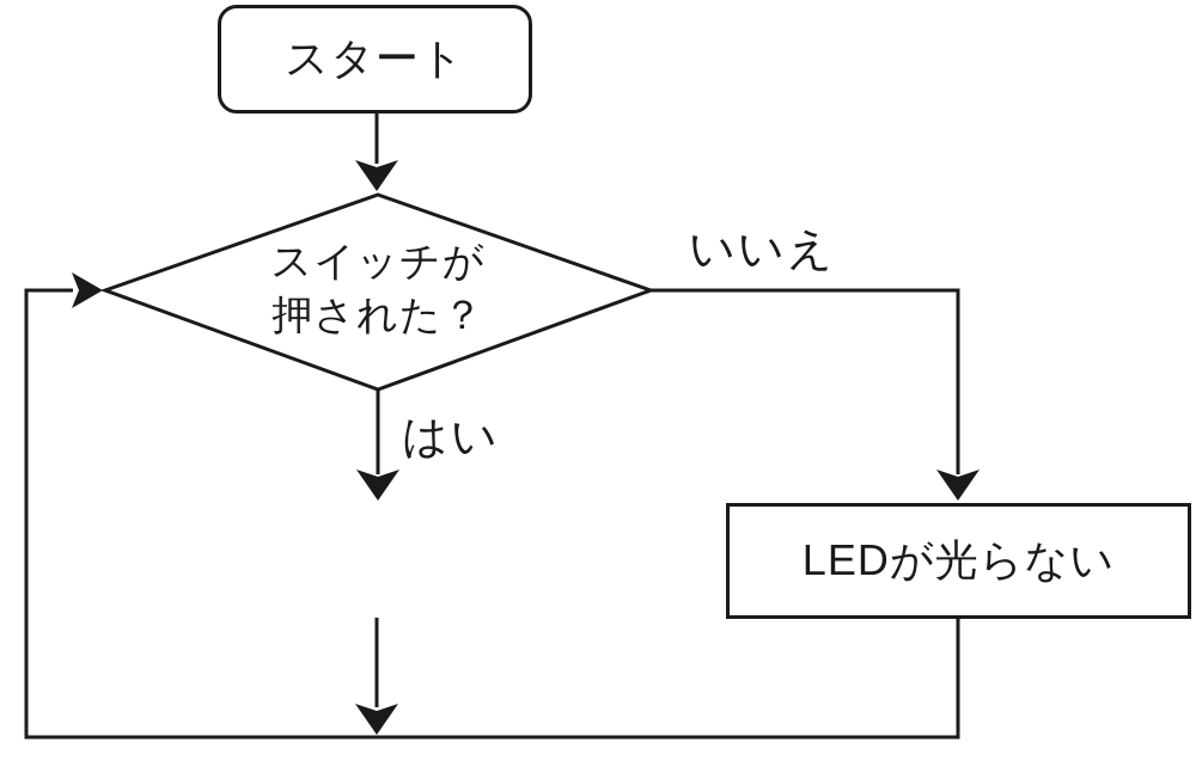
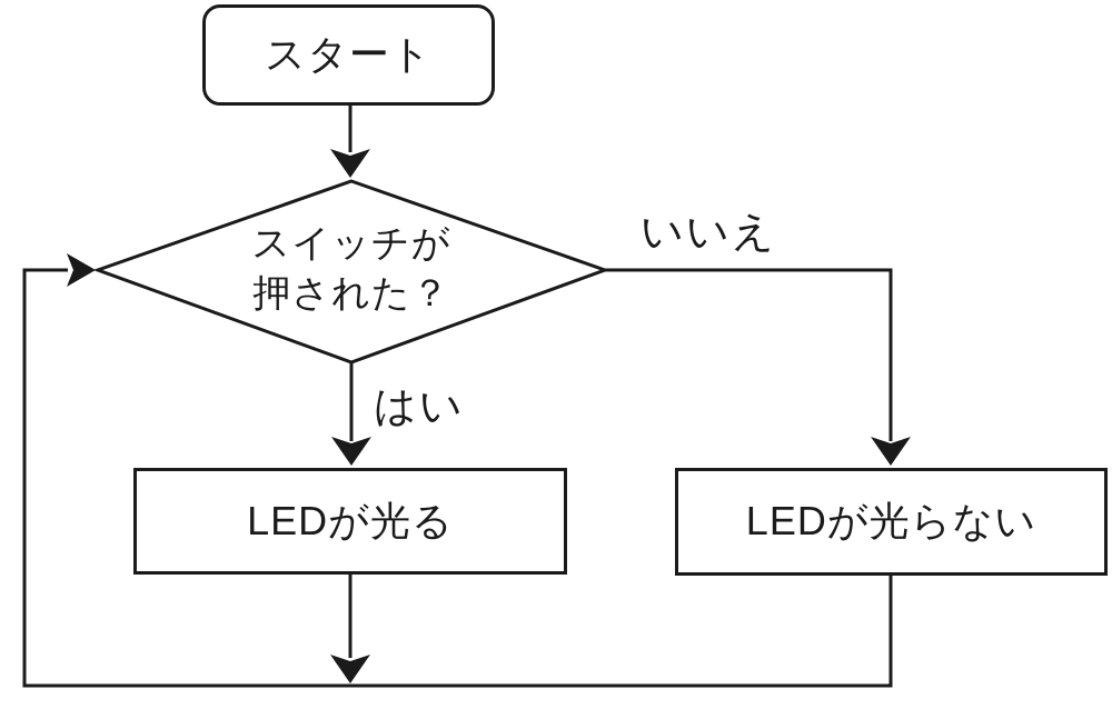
  スタート
  スイッチが
  押された？
  いいえ
  はい
+ LEDが光る
  LEDが光らない
